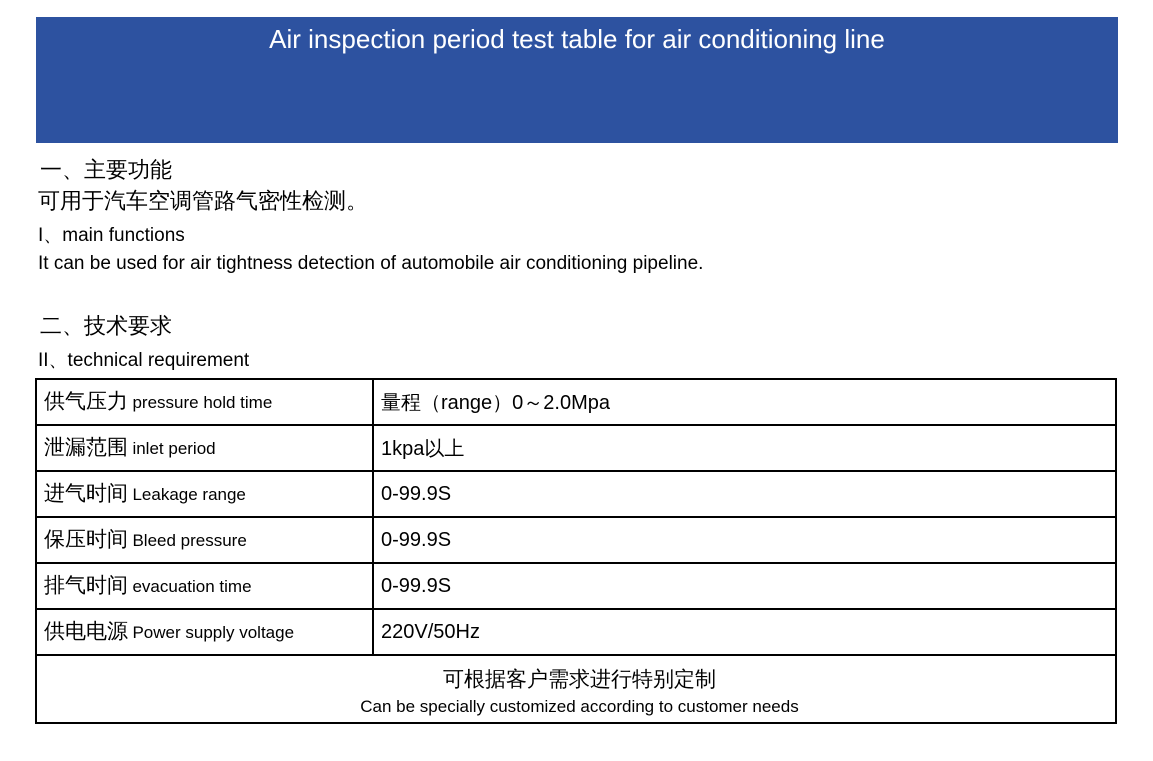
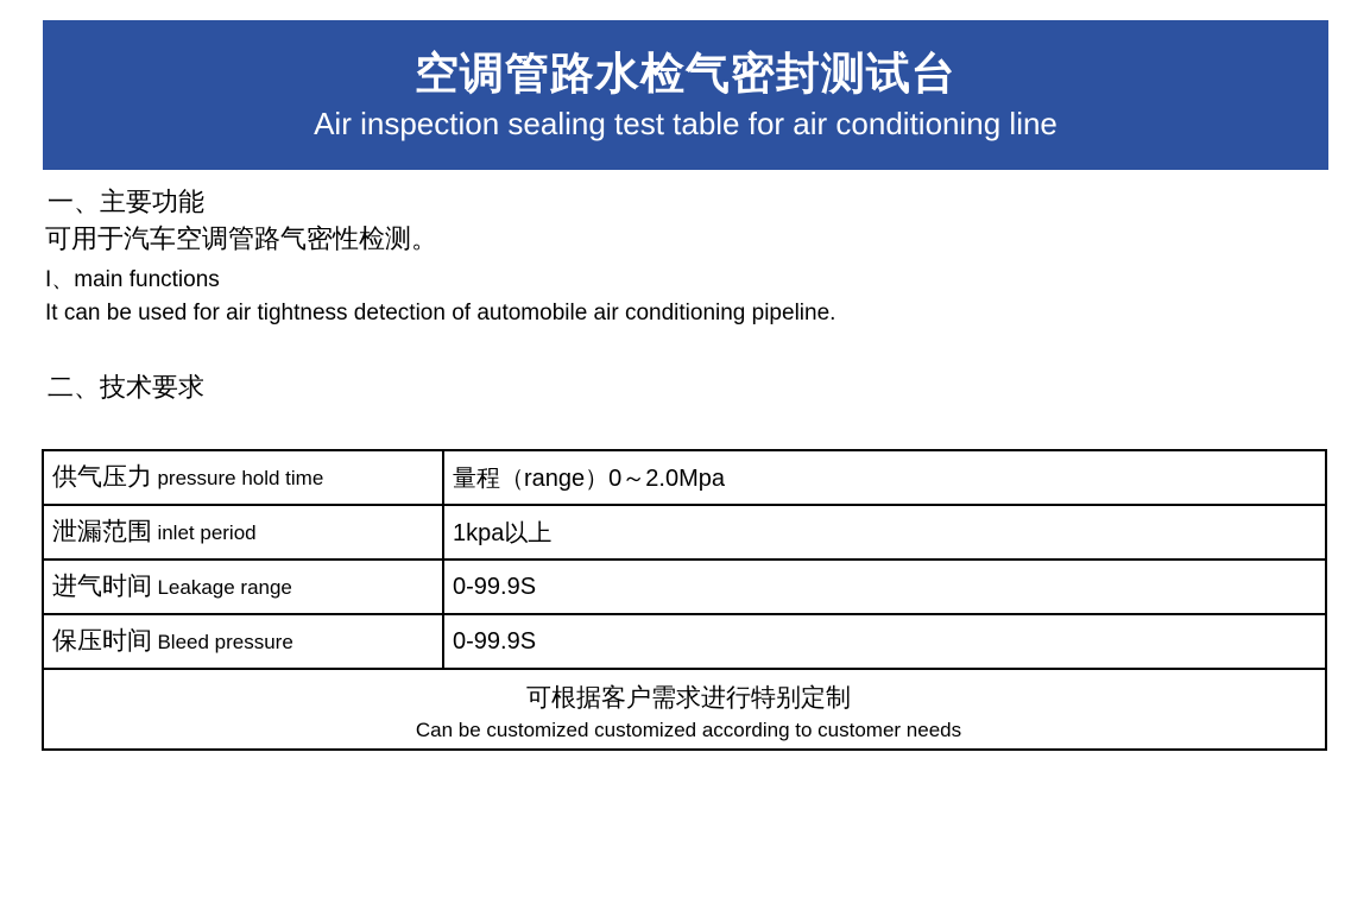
+ 空调管路水检气密封测试台
- Air inspection period test table for air conditioning line
+ Air inspection sealing test table for air conditioning line
  一、主要功能
  可用于汽车空调管路气密性检测。
  I、main functions
  It can be used for air tightness detection of automobile air conditioning pipeline.
  二、技术要求
- II、technical requirement
  供气压力 pressure hold time	量程（range）0～2.0Mpa
  泄漏范围 inlet period	1kpa以上
  进气时间 Leakage range	0-99.9S
  保压时间 Bleed pressure	0-99.9S
- 排气时间 evacuation time	0-99.9S
- 供电电源 Power supply voltage	220V/50Hz
- 可根据客户需求进行特别定制 Can be specially customized according to customer needs
+ 可根据客户需求进行特别定制 Can be customized customized according to customer needs
